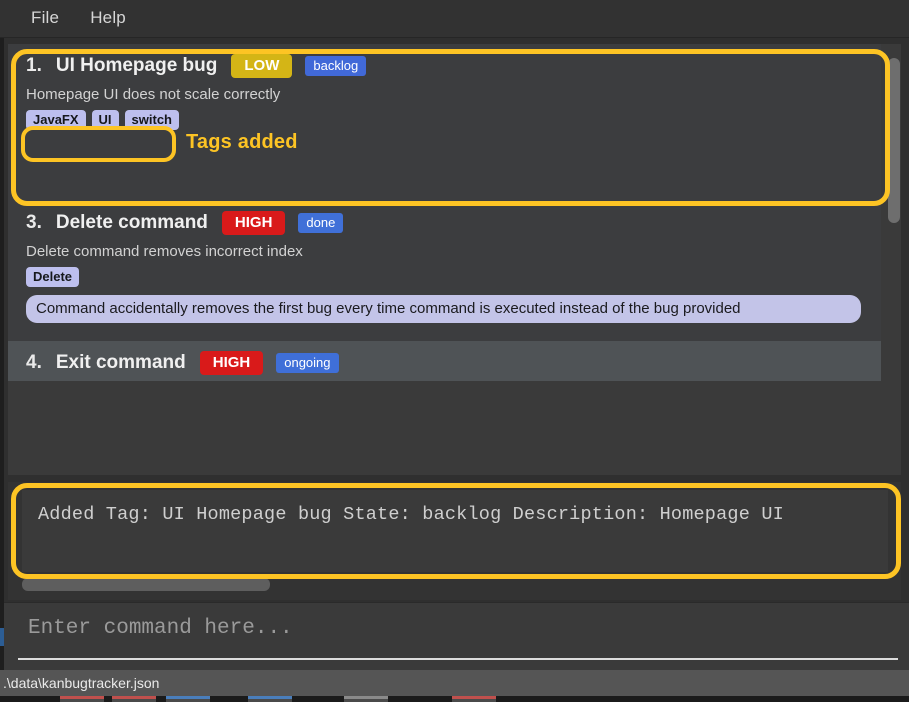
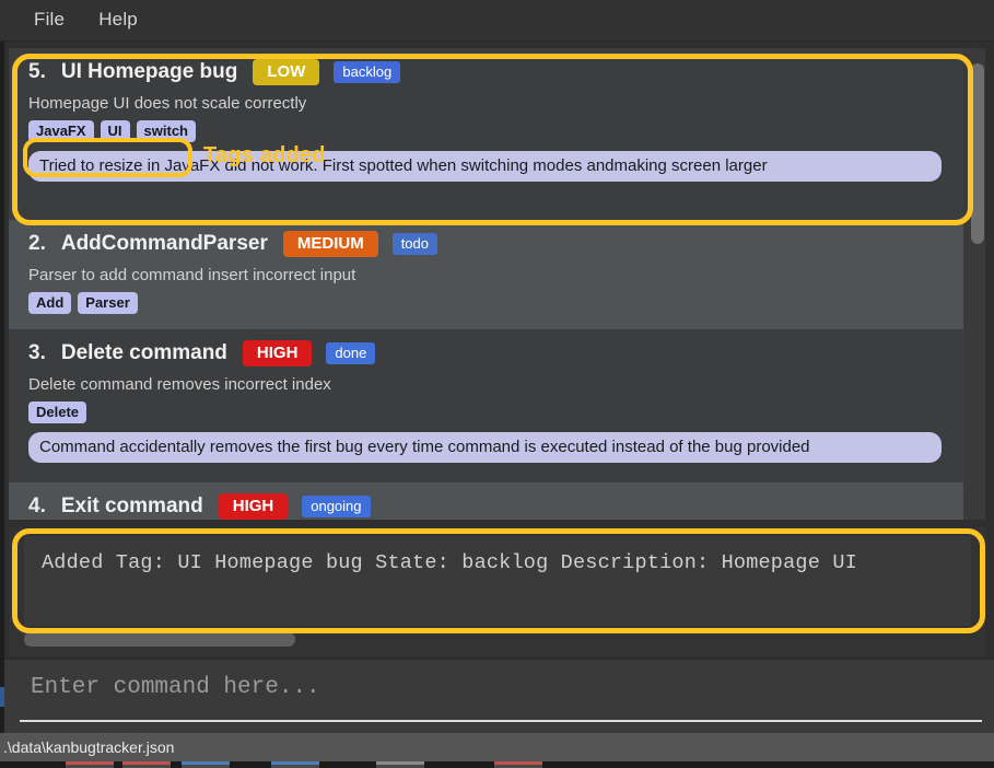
  File
  Help
- 1.
+ 5.
  UI Homepage bug
  LOW
  backlog
  Homepage UI does not scale correctly
  JavaFX
  UI
  switch
+ Tried to resize in JavaFX did not work. First spotted when switching modes andmaking screen larger
+ 2.
+ AddCommandParser
+ MEDIUM
+ todo
+ Parser to add command insert incorrect input
+ Add
+ Parser
  3.
  Delete command
  HIGH
  done
  Delete command removes incorrect index
  Delete
  Command accidentally removes the first bug every time command is executed instead of the bug provided
  4.
  Exit command
  HIGH
  ongoing
  Added Tag: UI Homepage bug State: backlog Description: Homepage UI
  Enter command here...
  .\data\kanbugtracker.json
  Tags added
